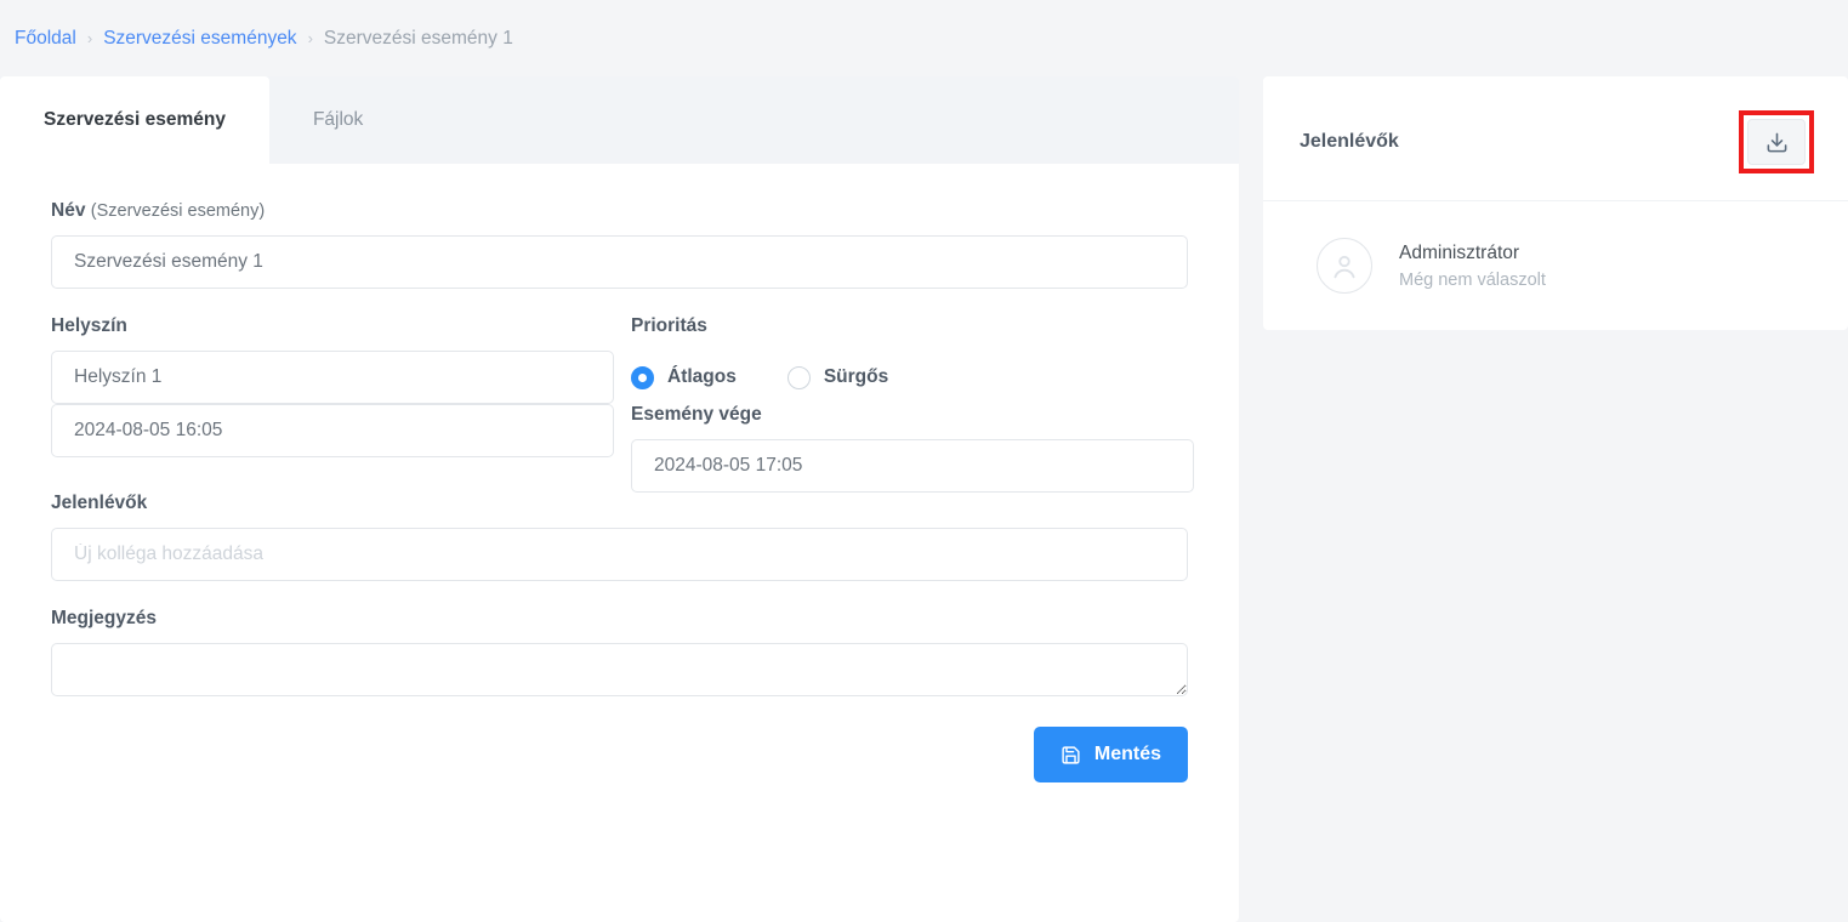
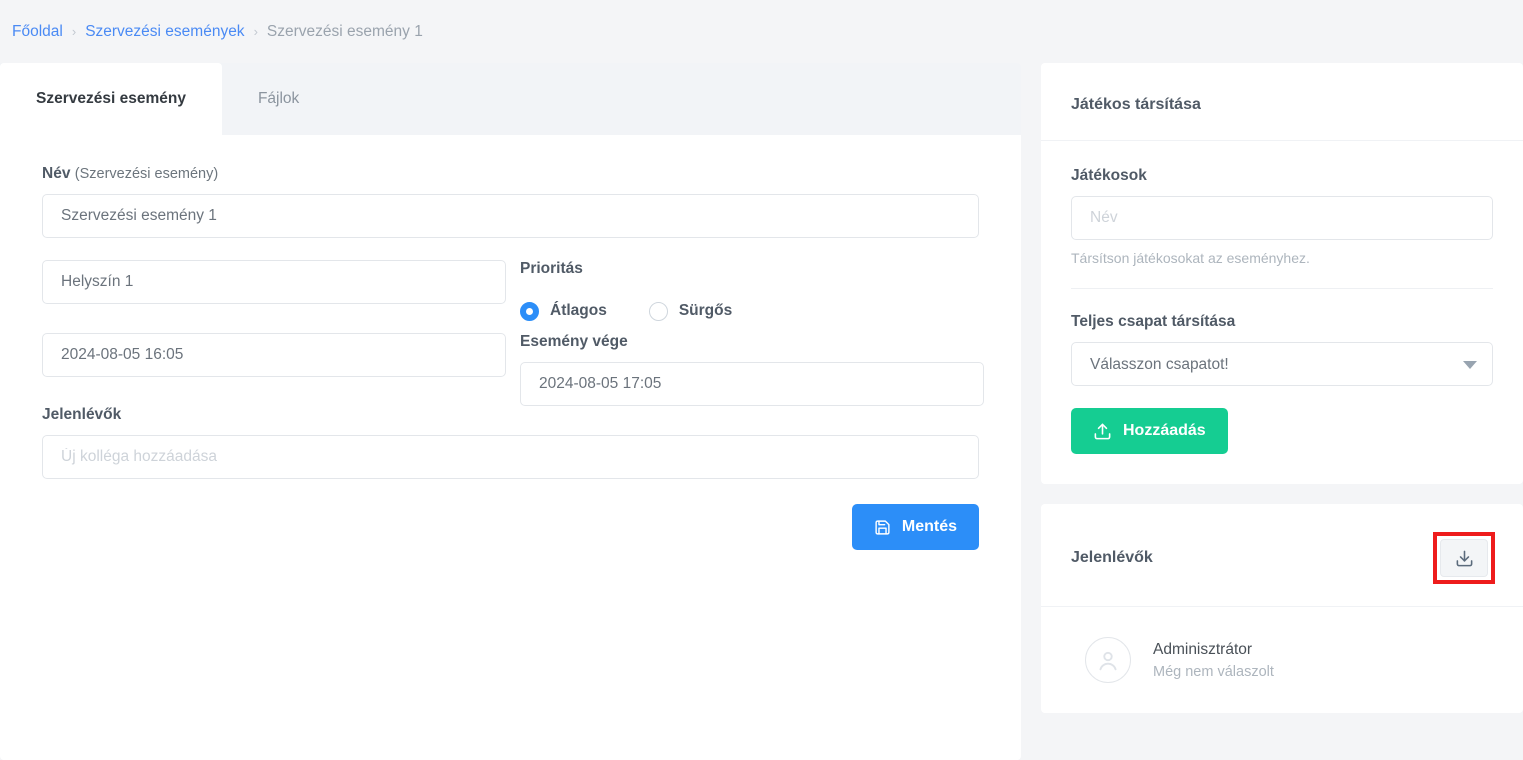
  Főoldal
  ›
  Szervezési események
  ›
  Szervezési esemény 1
  Szervezési esemény
  Fájlok
  Név (Szervezési esemény)
  Szervezési esemény 1
- Helyszín
  Helyszín 1
  Prioritás
  Átlagos
  Sürgős
  2024-08-05 16:05
  Esemény vége
  2024-08-05 17:05
  Jelenlévők
  Új kolléga hozzáadása
- Megjegyzés
  Mentés
+ Játékos társítása
+ Játékosok
+ Név
+ Társítson játékosokat az eseményhez.
+ Teljes csapat társítása
+ Válasszon csapatot!
+ Hozzáadás
  Jelenlévők
  Adminisztrátor
  Még nem válaszolt
